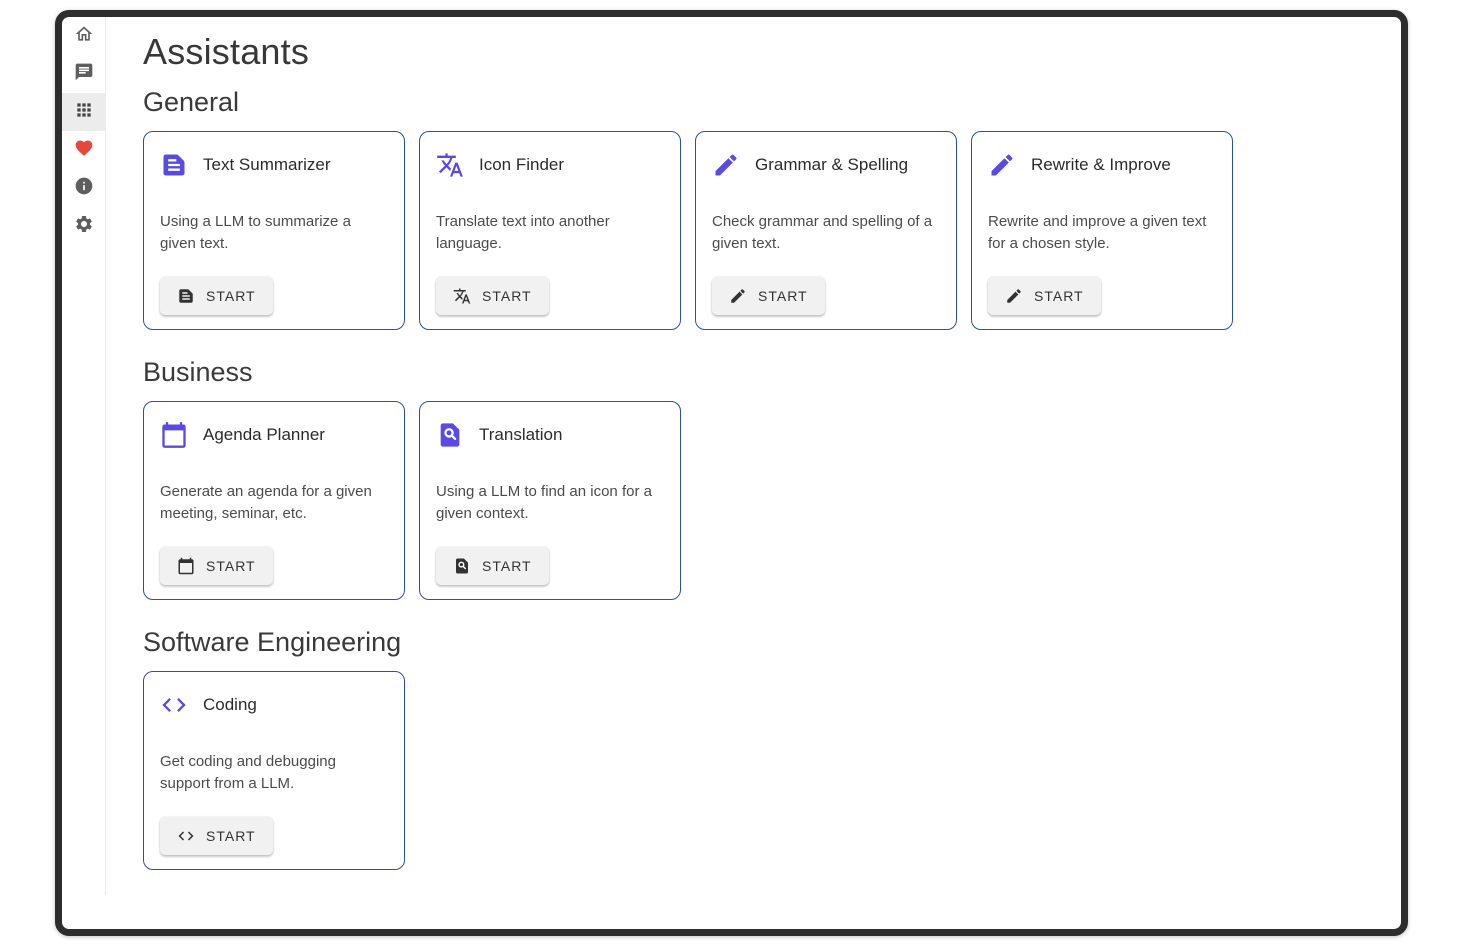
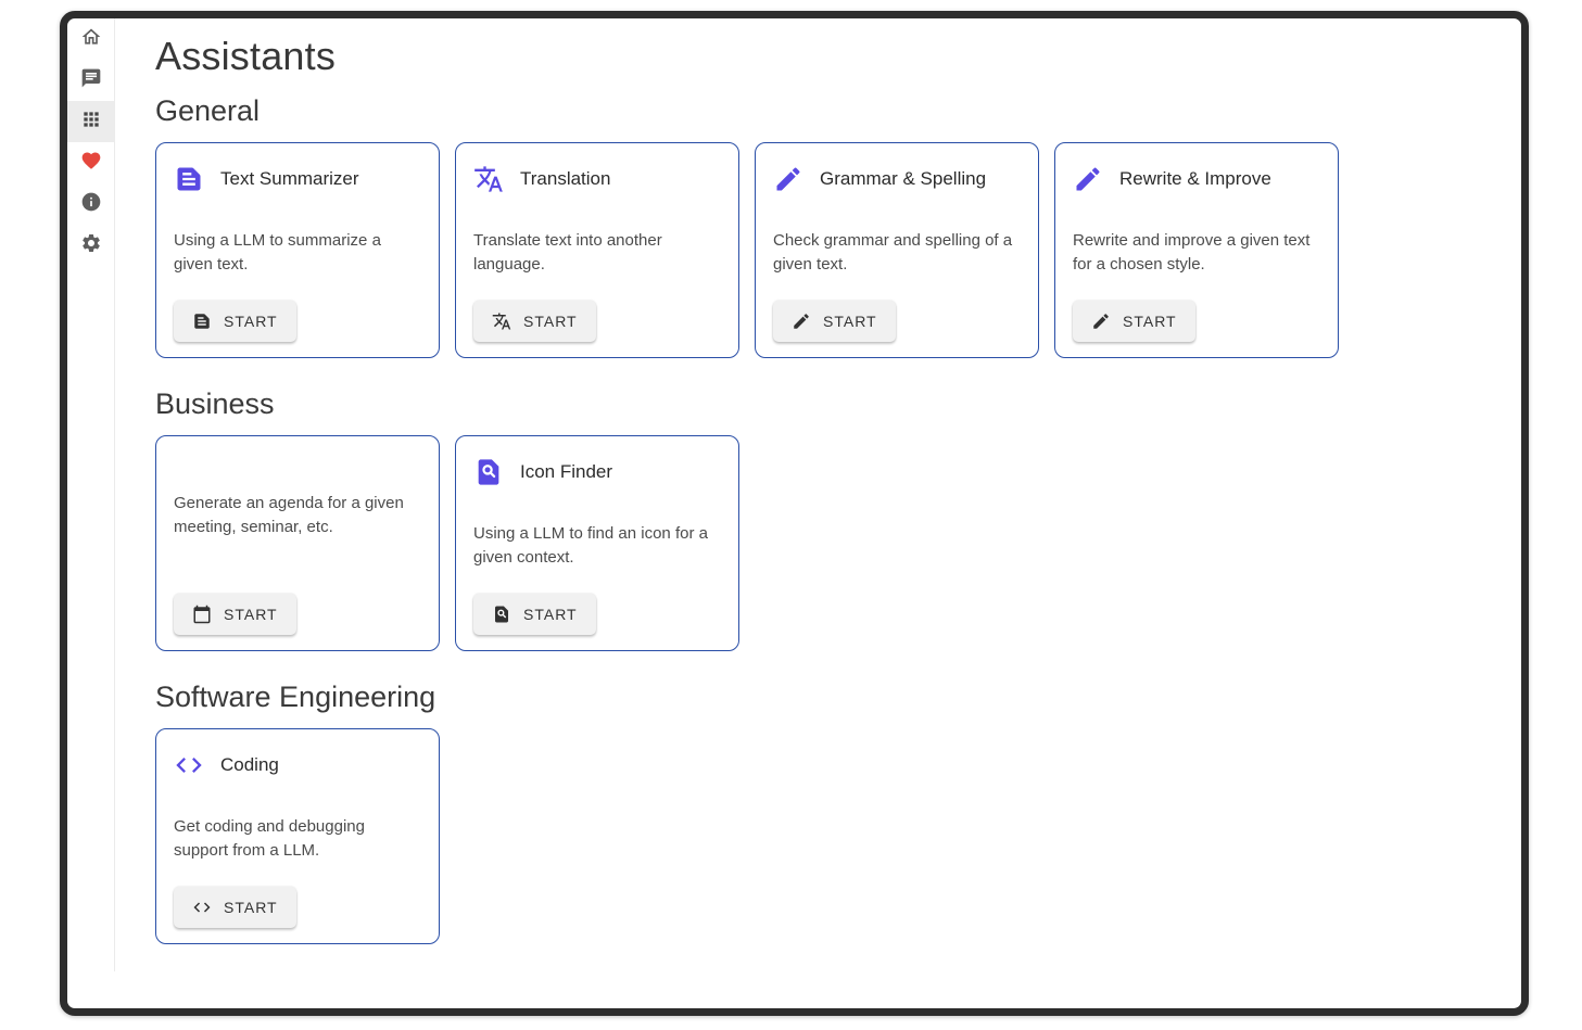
  Assistants
  General
  Text Summarizer
  Using a LLM to summarize a given text.
  START
- Icon Finder
+ Translation
  Translate text into another language.
  START
  Grammar & Spelling
  Check grammar and spelling of a given text.
  START
  Rewrite & Improve
  Rewrite and improve a given text for a chosen style.
  START
  Business
- Agenda Planner
  Generate an agenda for a given meeting, seminar, etc.
  START
- Translation
+ Icon Finder
  Using a LLM to find an icon for a given context.
  START
  Software Engineering
  Coding
  Get coding and debugging support from a LLM.
  START
